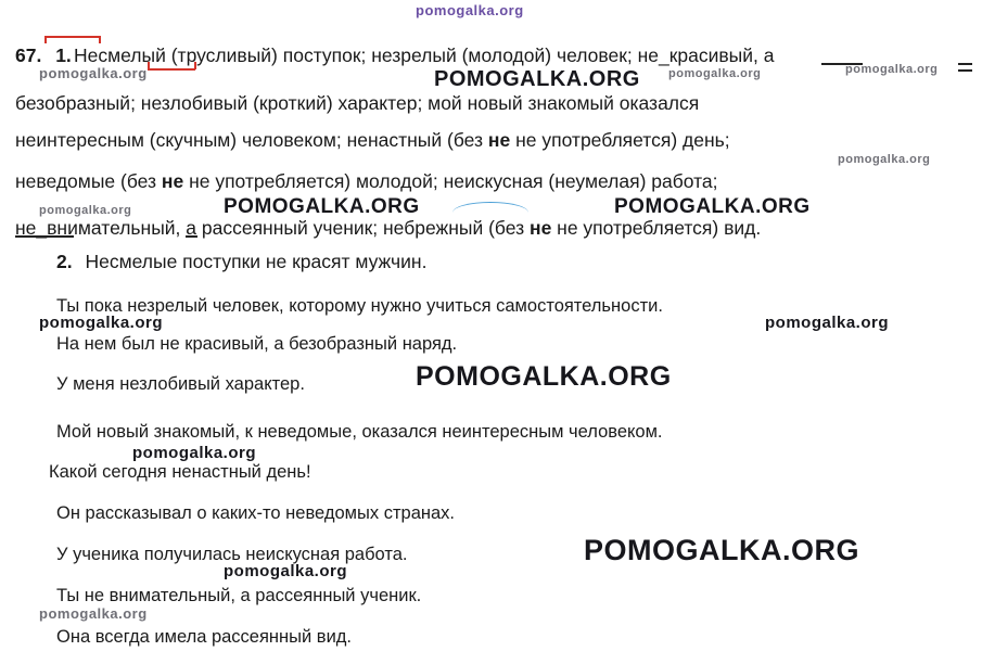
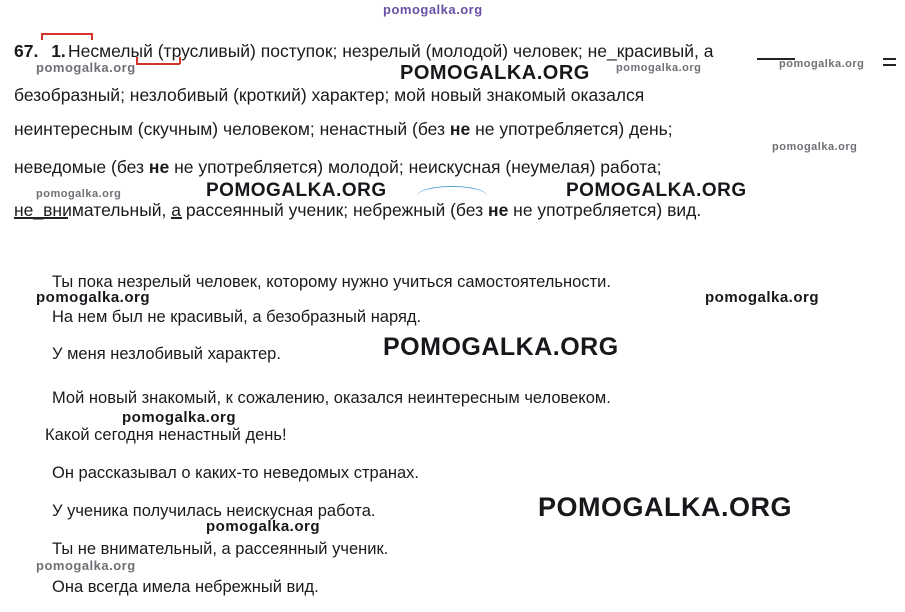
  pomogalka.org
  pomogalka.org
  POMOGALKA.ORG
  pomogalka.org
  pomogalka.org
  pomogalka.org
  pomogalka.org
  POMOGALKA.ORG
  POMOGALKA.ORG
  pomogalka.org
  pomogalka.org
  POMOGALKA.ORG
  pomogalka.org
  POMOGALKA.ORG
  pomogalka.org
  pomogalka.org
  67. 1.
  Несмелый (трусливый) поступок; незрелый (молодой) человек; не_красивый, а
  безобразный; незлобивый (кроткий) характер; мой новый знакомый оказался
  неинтересным (скучным) человеком; ненастный (без не не употребляется) день;
  неведомые (без не не употребляется) молодой; неискусная (неумелая) работа;
  не_внимательный, а рассеянный ученик; небрежный (без не не употребляется) вид.
- 2. Несмелые поступки не красят мужчин.
  Ты пока незрелый человек, которому нужно учиться самостоятельности.
  На нем был не красивый, а безобразный наряд.
  У меня незлобивый характер.
- Мой новый знакомый, к неведомые, оказался неинтересным человеком.
+ Мой новый знакомый, к сожалению, оказался неинтересным человеком.
  Какой сегодня ненастный день!
  Он рассказывал о каких-то неведомых странах.
  У ученика получилась неискусная работа.
  Ты не внимательный, а рассеянный ученик.
- Она всегда имела рассеянный вид.
+ Она всегда имела небрежный вид.
